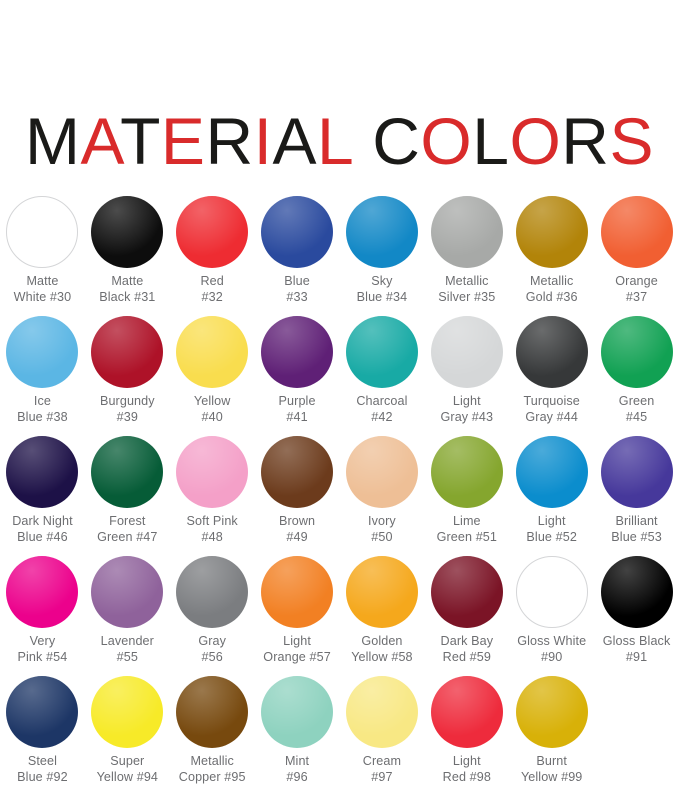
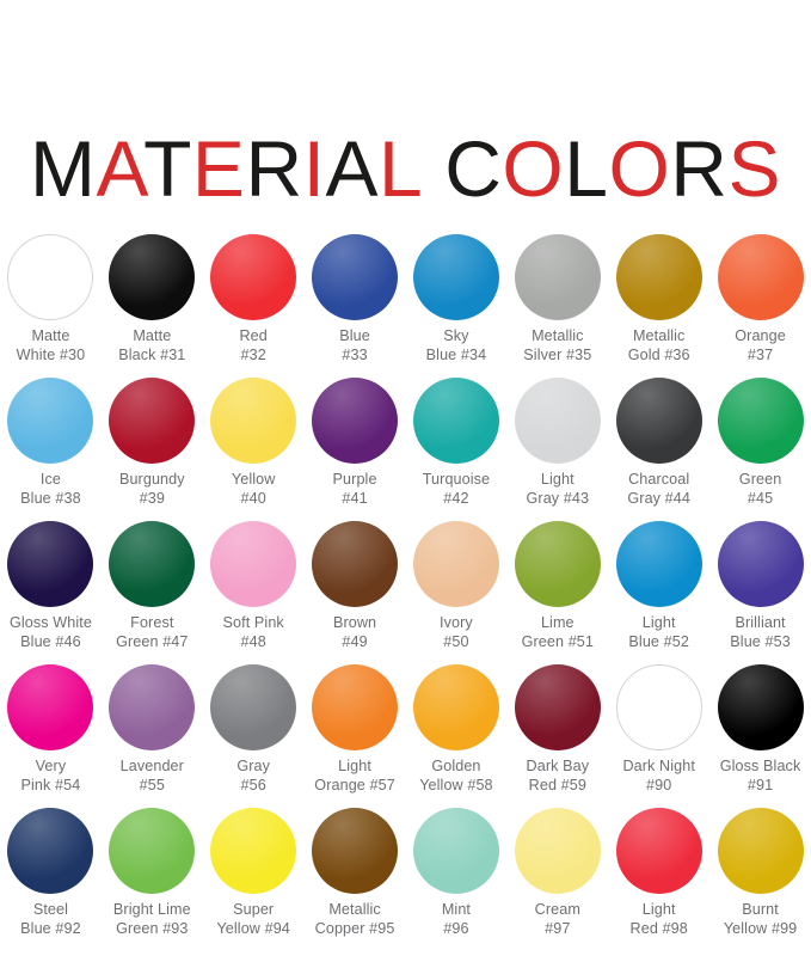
  MATERIAL COLORS
  Matte
  White #30
  Matte
  Black #31
  Red
  #32
  Blue
  #33
  Sky
  Blue #34
  Metallic
  Silver #35
  Metallic
  Gold #36
  Orange
  #37
  Ice
  Blue #38
  Burgundy
  #39
  Yellow
  #40
  Purple
  #41
- Charcoal
+ Turquoise
  #42
  Light
  Gray #43
- Turquoise
+ Charcoal
  Gray #44
  Green
  #45
- Dark Night
+ Gloss White
  Blue #46
  Forest
  Green #47
  Soft Pink
  #48
  Brown
  #49
  Ivory
  #50
  Lime
  Green #51
  Light
  Blue #52
  Brilliant
  Blue #53
  Very
  Pink #54
  Lavender
  #55
  Gray
  #56
  Light
  Orange #57
  Golden
  Yellow #58
  Dark Bay
  Red #59
- Gloss White
+ Dark Night
  #90
  Gloss Black
  #91
  Steel
  Blue #92
+ Bright Lime
+ Green #93
  Super
  Yellow #94
  Metallic
  Copper #95
  Mint
  #96
  Cream
  #97
  Light
  Red #98
  Burnt
  Yellow #99
